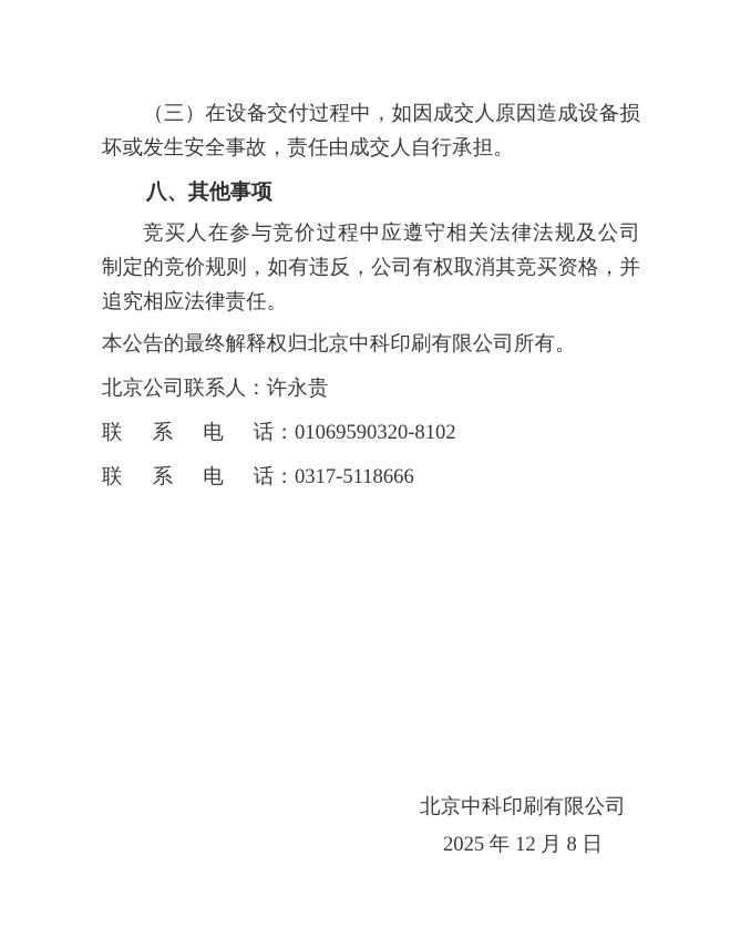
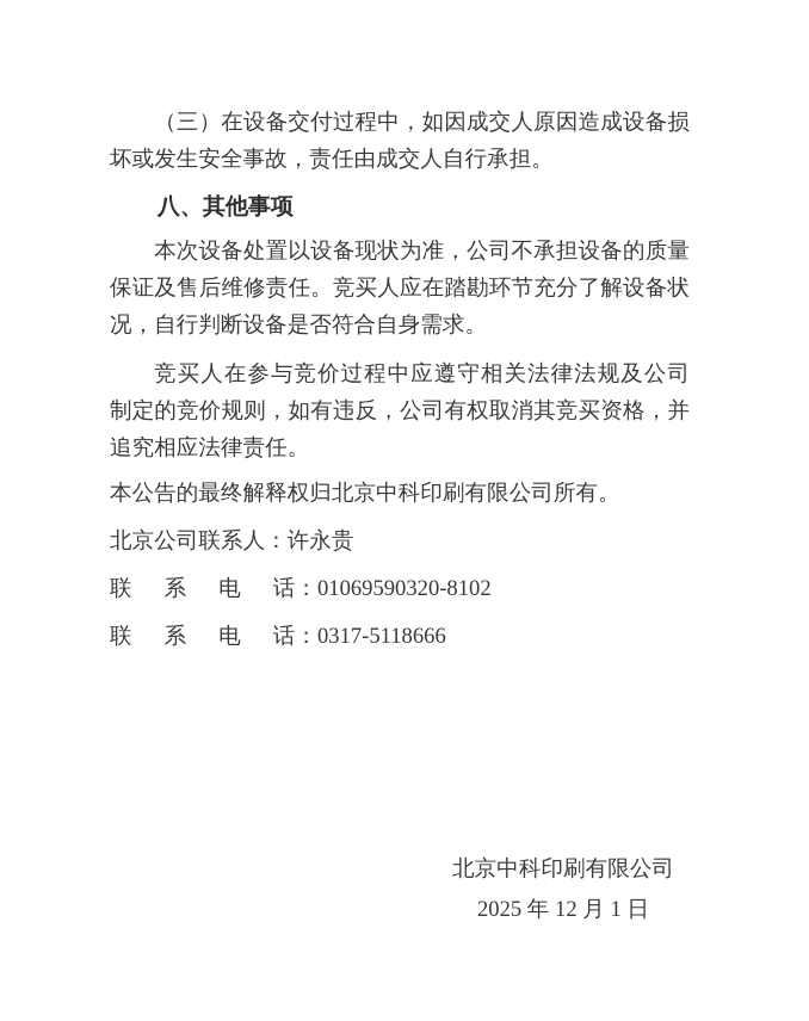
  （三）在设备交付过程中，如因成交人原因造成设备损
  坏或发生安全事故，责任由成交人自行承担。
  八、其他事项
+ 本次设备处置以设备现状为准，公司不承担设备的质量
+ 保证及售后维修责任。竞买人应在踏勘环节充分了解设备状
+ 况，自行判断设备是否符合自身需求。
  竞买人在参与竞价过程中应遵守相关法律法规及公司
  制定的竞价规则，如有违反，公司有权取消其竞买资格，并
  追究相应法律责任。
  本公告的最终解释权归北京中科印刷有限公司所有。
  北京公司联系人：许永贵
  联系电话：01069590320-8102
  联系电话：0317-5118666
  北京中科印刷有限公司
- 2025 年 12 月 8 日
+ 2025 年 12 月 1 日
